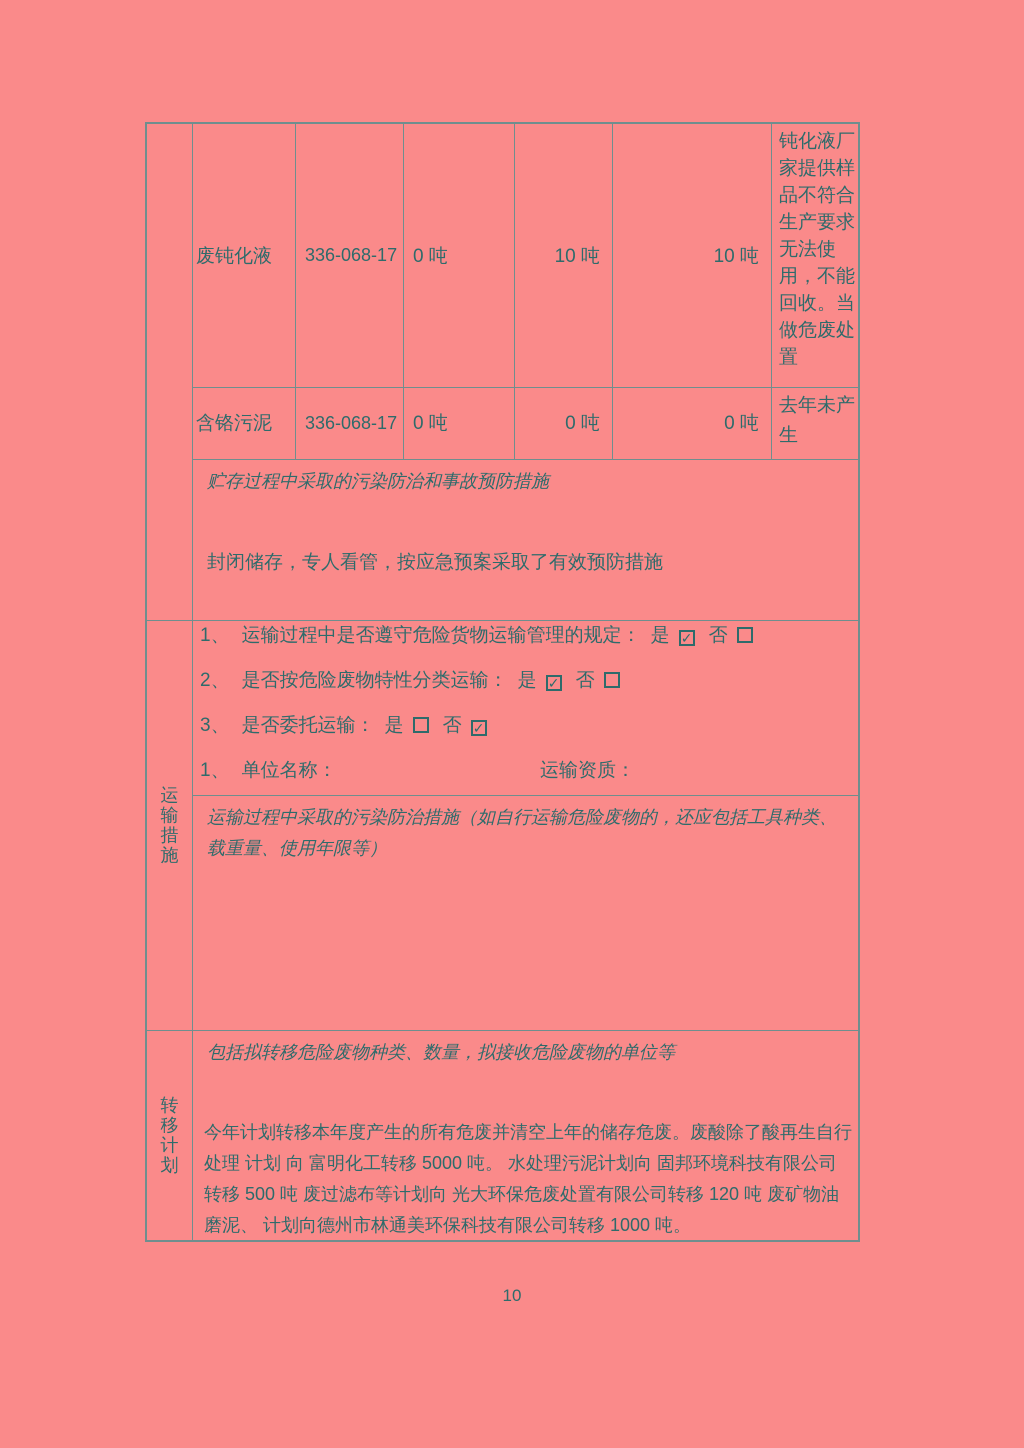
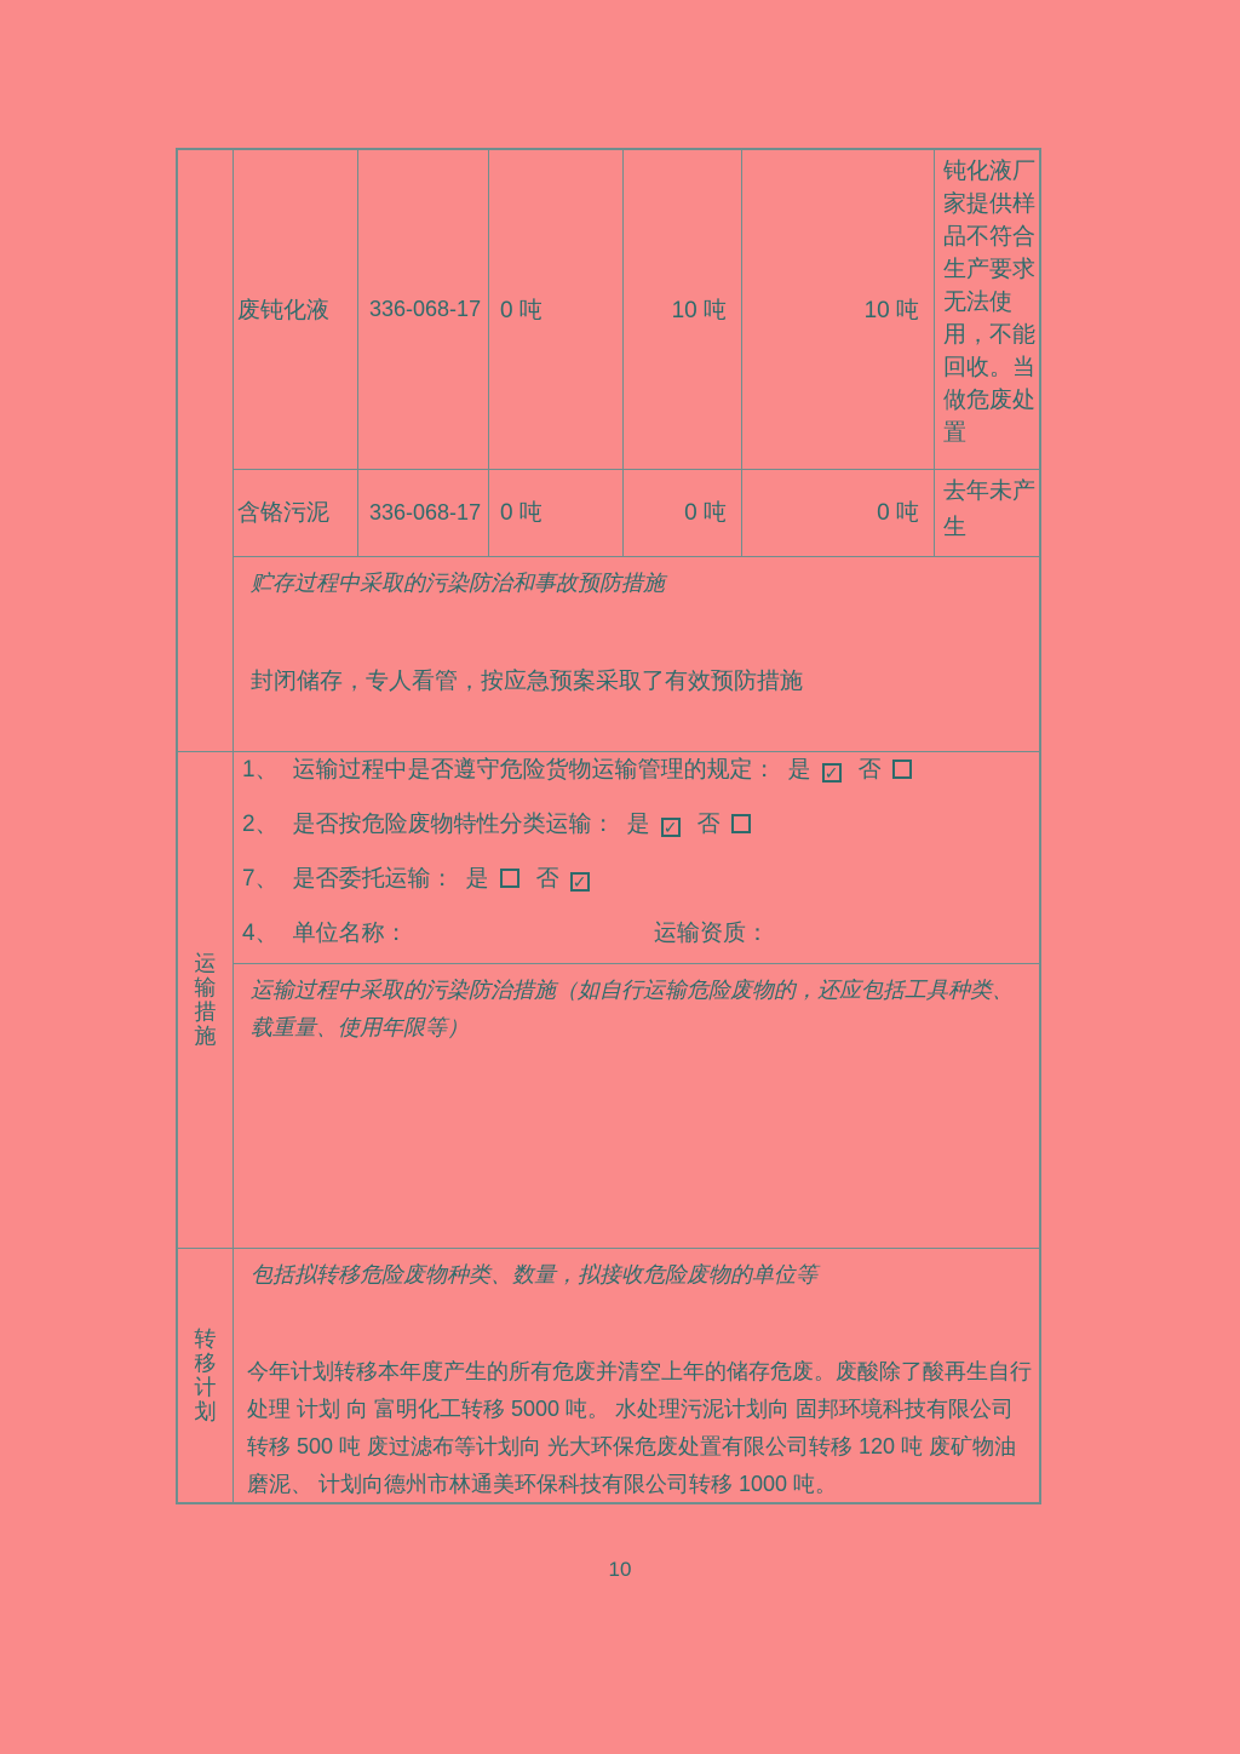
  废钝化液
  336-068-17
  0 吨
  10 吨
  10 吨
  钝化液厂家提供样品不符合生产要求无法使用，不能回收。当做危废处置
  含铬污泥
  336-068-17
  0 吨
  0 吨
  0 吨
  去年未产生
  贮存过程中采取的污染防治和事故预防措施
  封闭储存，专人看管，按应急预案采取了有效预防措施
  运输措施
  1、 运输过程中是否遵守危险货物运输管理的规定： 是 ✓ 否
  2、 是否按危险废物特性分类运输： 是 ✓ 否
- 3、 是否委托运输： 是 否 ✓
+ 7、 是否委托运输： 是 否 ✓
- 1、 单位名称：
+ 4、 单位名称：
  运输资质：
  运输过程中采取的污染防治措施（如自行运输危险废物的，还应包括工具种类、载重量、使用年限等）
  转移计划
  包括拟转移危险废物种类、数量，拟接收危险废物的单位等
  今年计划转移本年度产生的所有危废并清空上年的储存危废。废酸除了酸再生自行
  处理 计划 向 富明化工转移 5000 吨。 水处理污泥计划向 固邦环境科技有限公司
  转移 500 吨 废过滤布等计划向 光大环保危废处置有限公司转移 120 吨 废矿物油
  磨泥、 计划向德州市林通美环保科技有限公司转移 1000 吨。
  10
